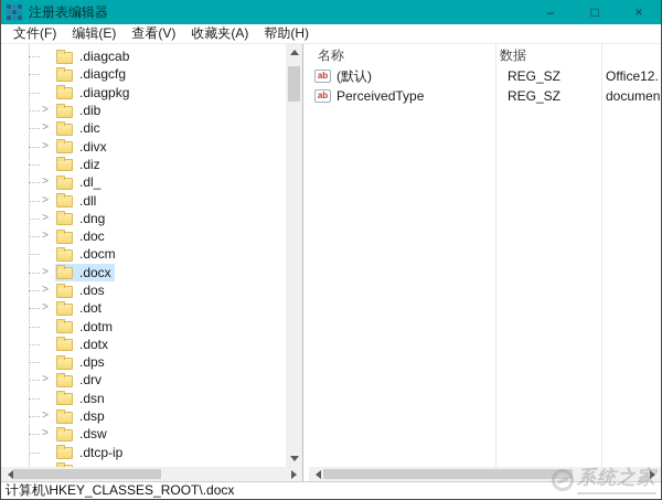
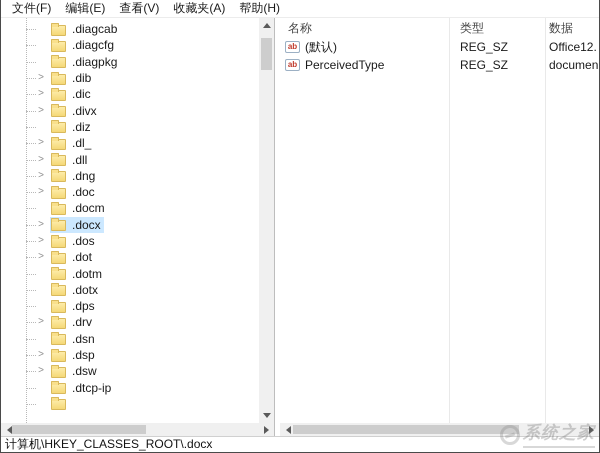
- 注册表编辑器
- –
- □
- ×
  文件(F)
  编辑(E)
  查看(V)
  收藏夹(A)
  帮助(H)
  .diagcab
  .diagcfg
  .diagpkg
  >
  .dib
  >
  .dic
  >
  .divx
  .diz
  >
  .dl_
  >
  .dll
  >
  .dng
  >
  .doc
  .docm
  >
  .docx
  >
  .dos
  >
  .dot
  .dotm
  .dotx
  .dps
  >
  .drv
  .dsn
  >
  .dsp
  >
  .dsw
  .dtcp-ip
  名称
+ 类型
  数据
  ab
  (默认)
  REG_SZ
  Office12.
  ab
  PerceivedType
  REG_SZ
  documen
  计算机\HKEY_CLASSES_ROOT\.docx
  系统之家
